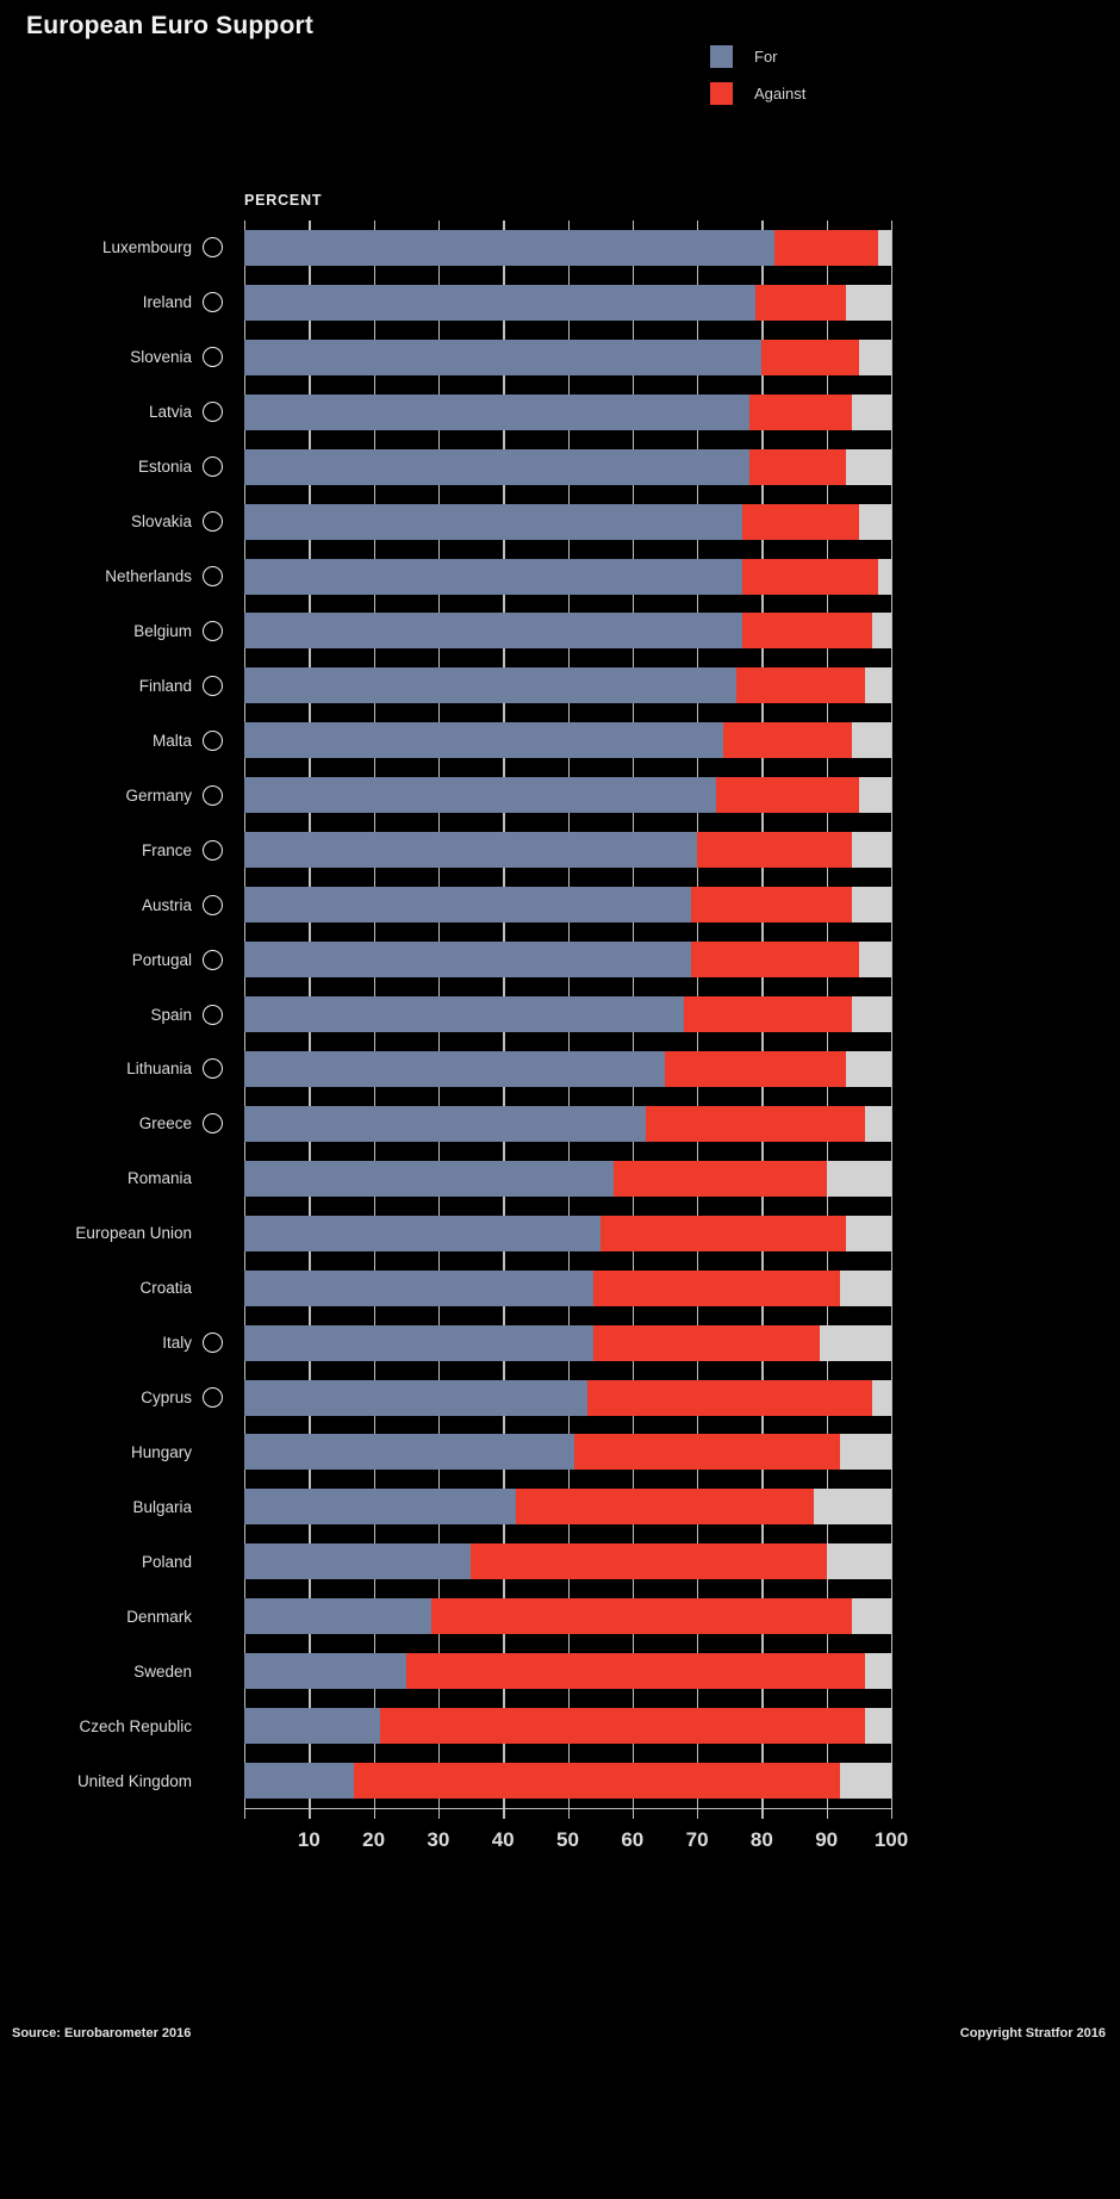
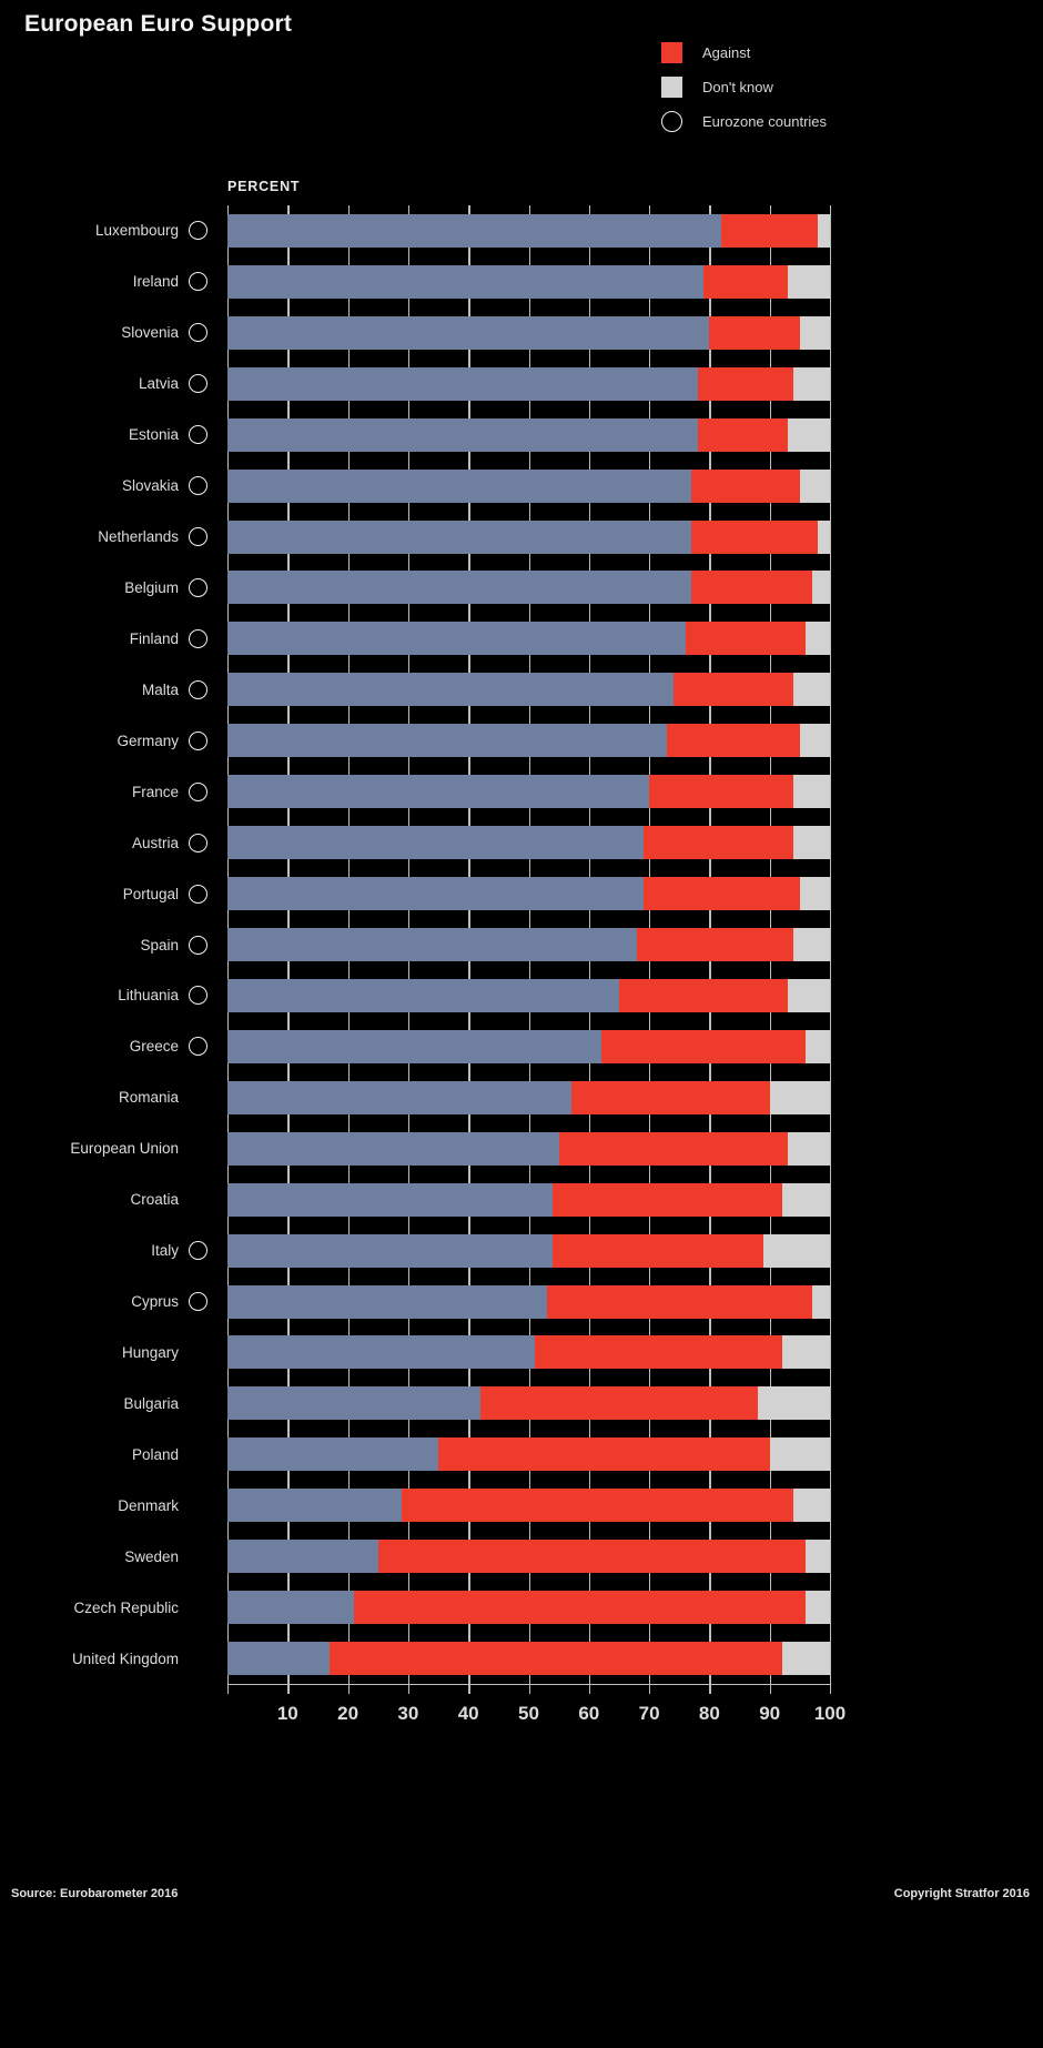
  European Euro Support
- For
  Against
+ Don't know
+ Eurozone countries
  PERCENT
  Luxembourg
  Ireland
  Slovenia
  Latvia
  Estonia
  Slovakia
  Netherlands
  Belgium
  Finland
  Malta
  Germany
  France
  Austria
  Portugal
  Spain
  Lithuania
  Greece
  Romania
  European Union
  Croatia
  Italy
  Cyprus
  Hungary
  Bulgaria
  Poland
  Denmark
  Sweden
  Czech Republic
  United Kingdom
  10
  20
  30
  40
  50
  60
  70
  80
  90
  100
  Source: Eurobarometer 2016
  Copyright Stratfor 2016
